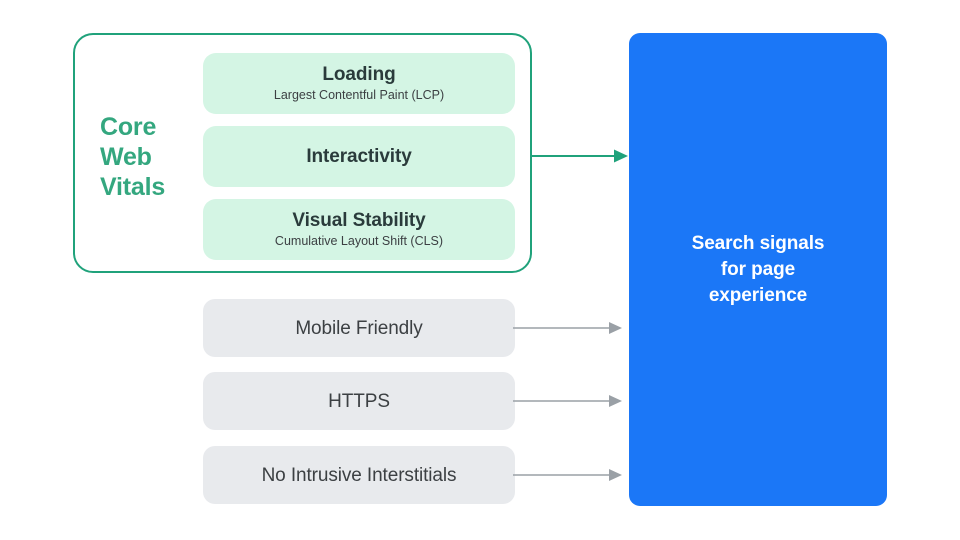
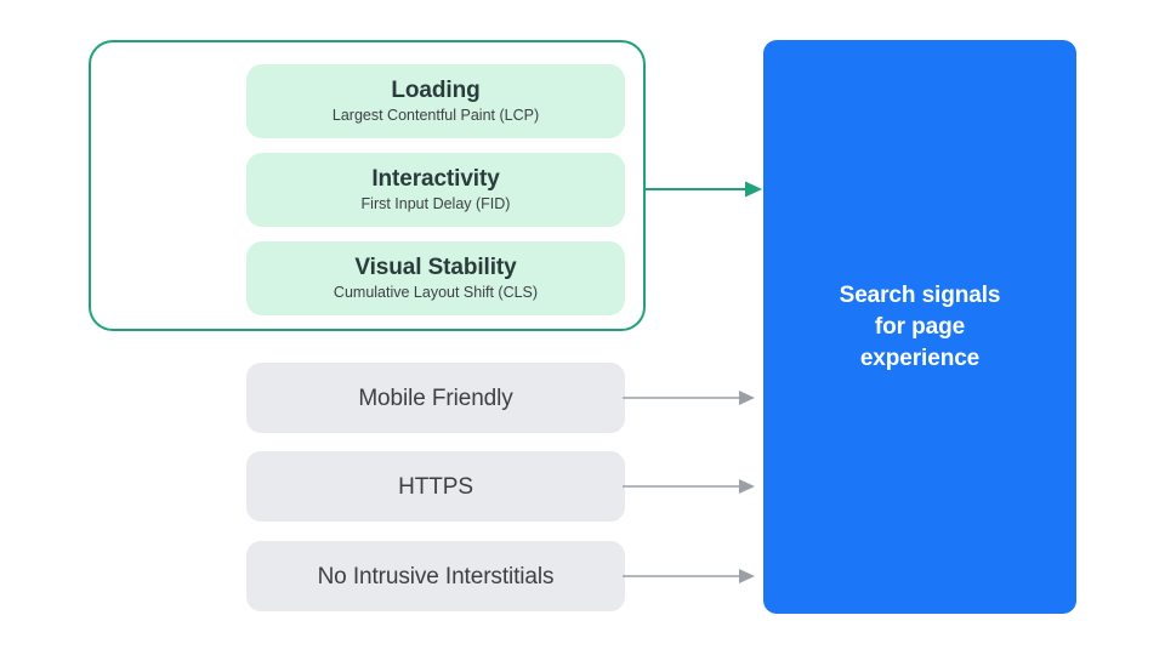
- Core
- Web
- Vitals
  Loading
  Largest Contentful Paint (LCP)
  Interactivity
+ First Input Delay (FID)
  Visual Stability
  Cumulative Layout Shift (CLS)
  Mobile Friendly
  HTTPS
  No Intrusive Interstitials
  Search signals
  for page
  experience
